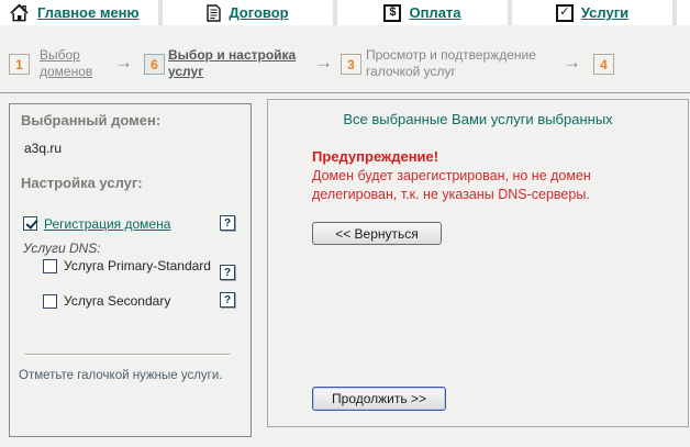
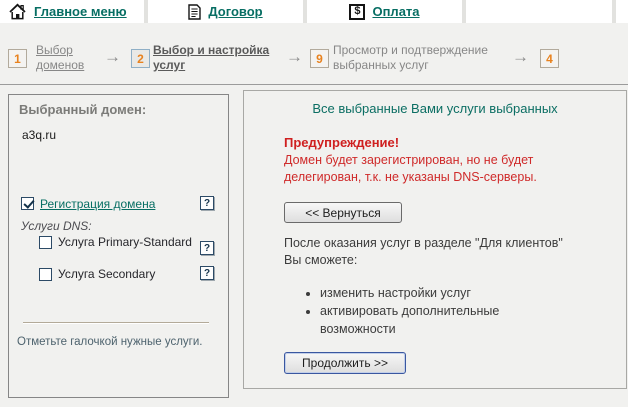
  Главное меню
  Договор
  $
  Оплата
- ✓
- Услуги
  1
  Выбор доменов
  →
- 6
+ 2
  Выбор и настройка услуг
  →
- 3
+ 9
- Просмотр и подтверждение галочкой услуг
+ Просмотр и подтверждение выбранных услуг
  →
  4
  Выбранный домен:
  a3q.ru
- Настройка услуг:
  Регистрация домена
  ?
  Услуги DNS:
  Услуга Primary-Standard
  ?
  Услуга Secondary
  ?
  Отметьте галочкой нужные услуги.
  Все выбранные Вами услуги выбранных
  Предупреждение!
- Домен будет зарегистрирован, но не домен делегирован, т.к. не указаны DNS-серверы.
+ Домен будет зарегистрирован, но не будет делегирован, т.к. не указаны DNS-серверы.
  << Вернуться
+ После оказания услуг в разделе "Для клиентов" Вы сможете:
+ изменить настройки услуг
+ активировать дополнительные возможности
  Продолжить >>
